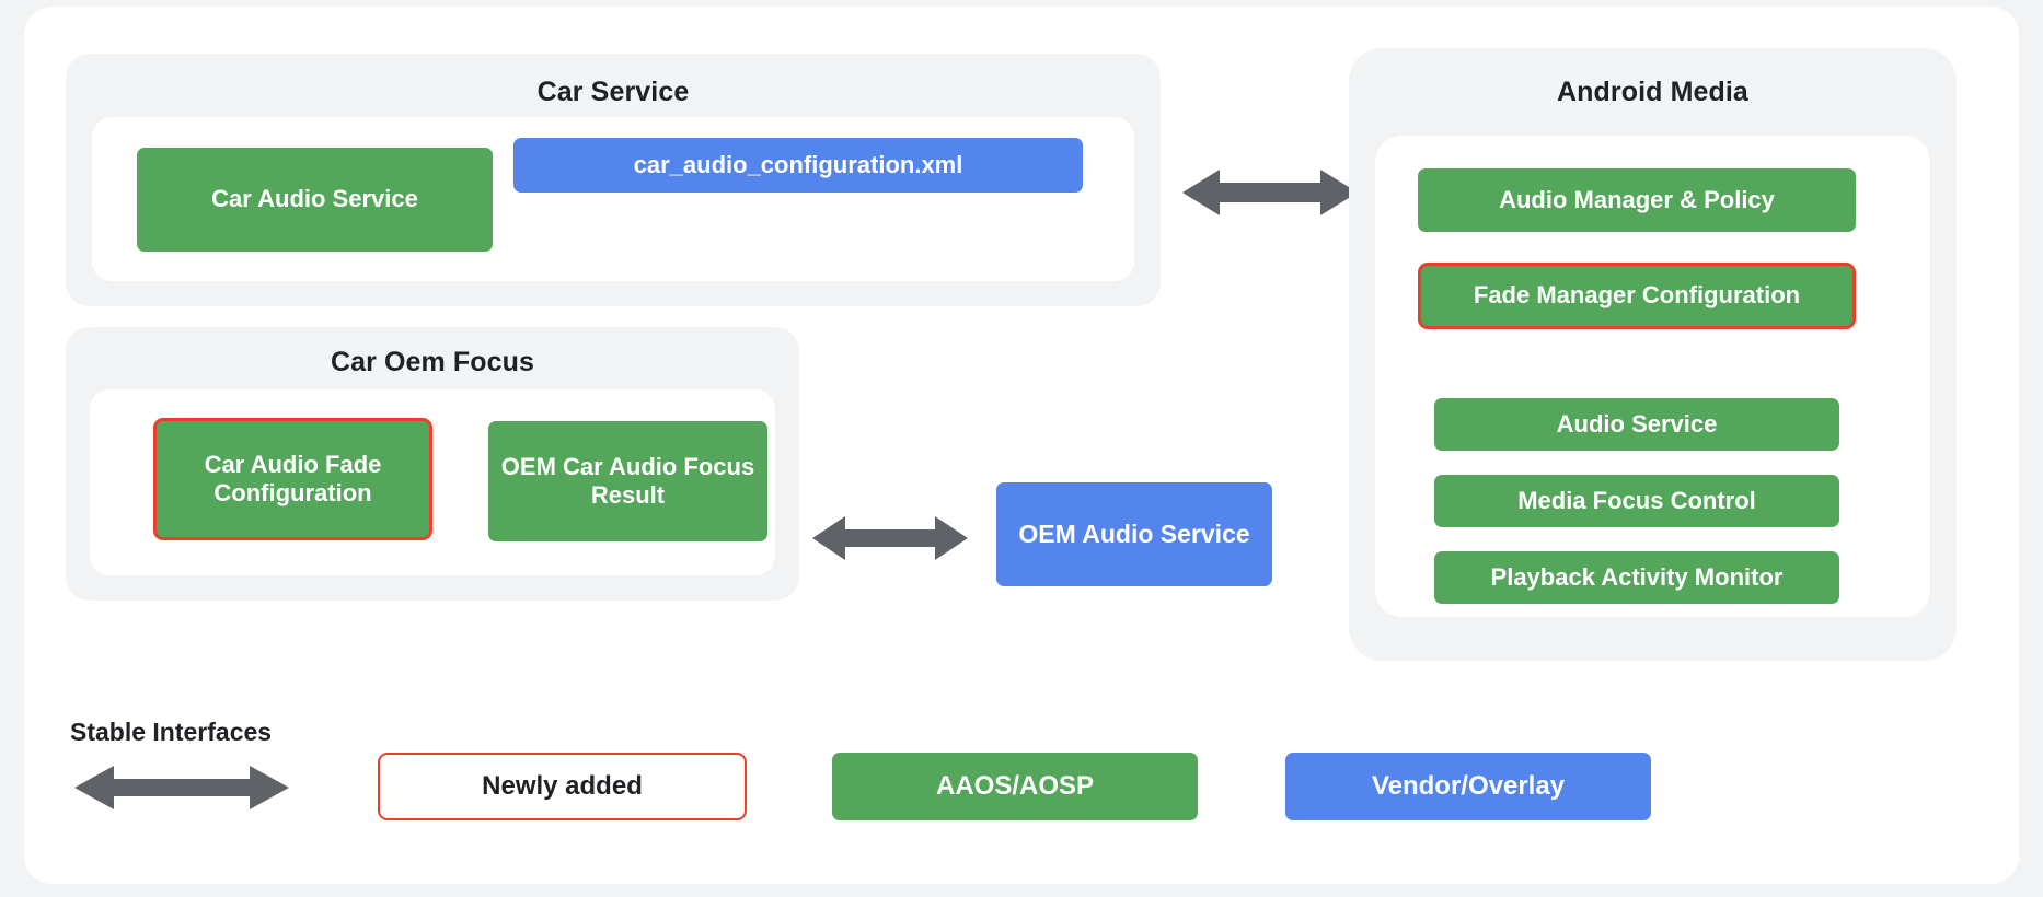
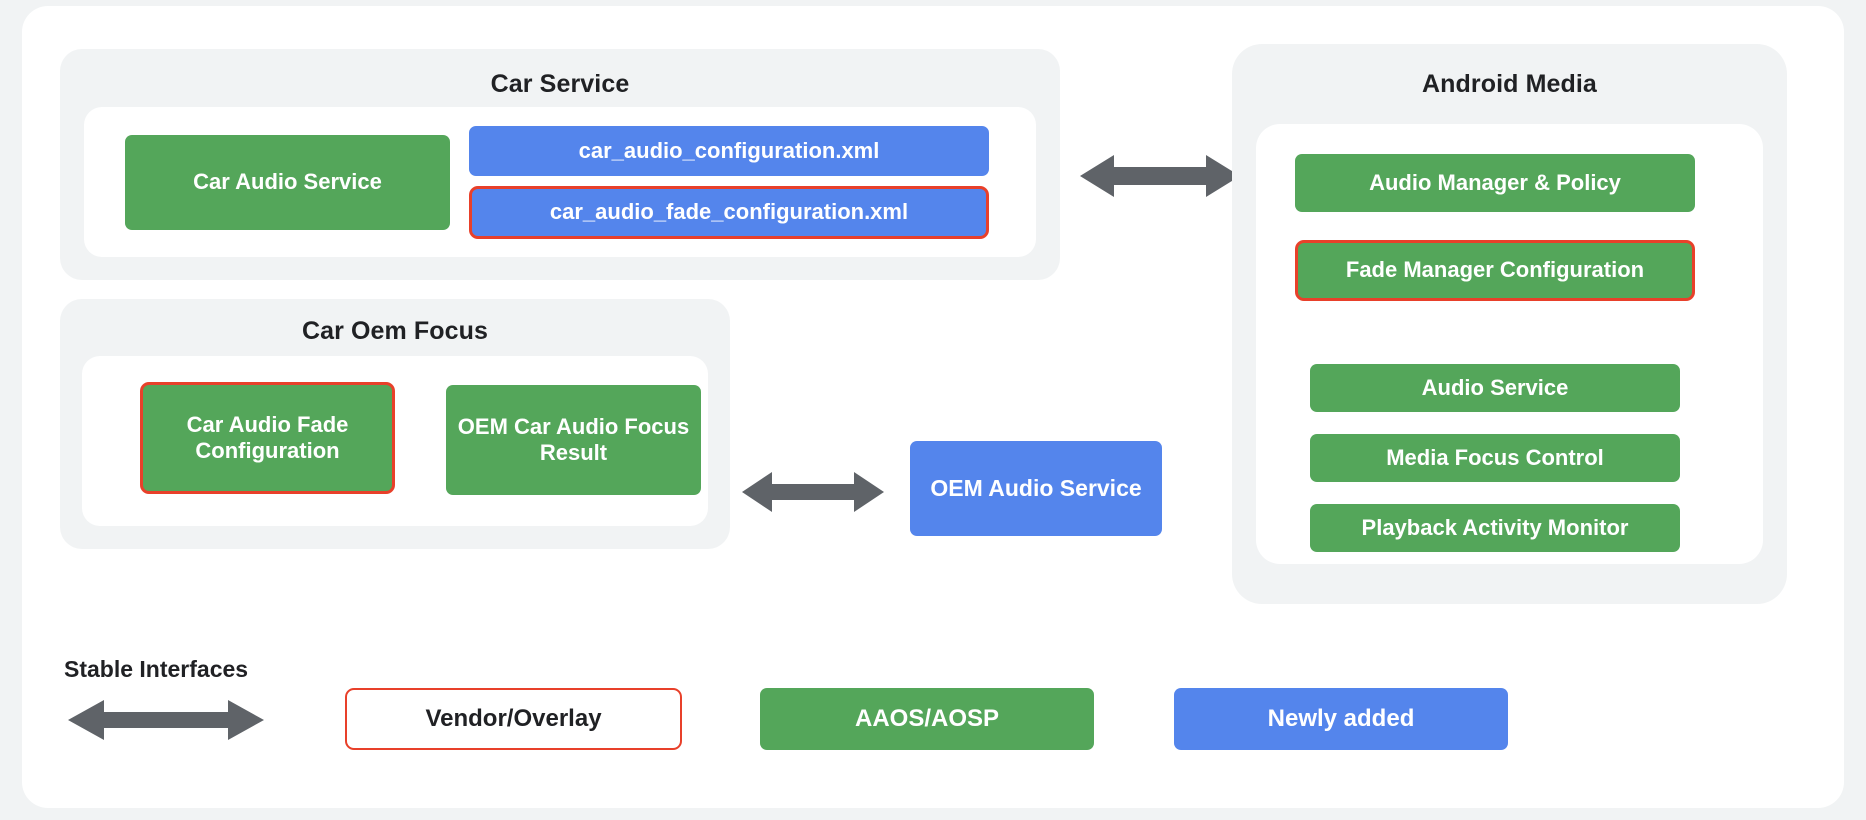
  Car Service
  Car Audio Service
  car_audio_configuration.xml
+ car_audio_fade_configuration.xml
  Car Oem Focus
  Car Audio Fade Configuration
  OEM Car Audio Focus Result
  OEM Audio Service
  Android Media
  Audio Manager & Policy
  Fade Manager Configuration
  Audio Service
  Media Focus Control
  Playback Activity Monitor
  Stable Interfaces
- Newly added
+ Vendor/Overlay
  AAOS/AOSP
- Vendor/Overlay
+ Newly added
